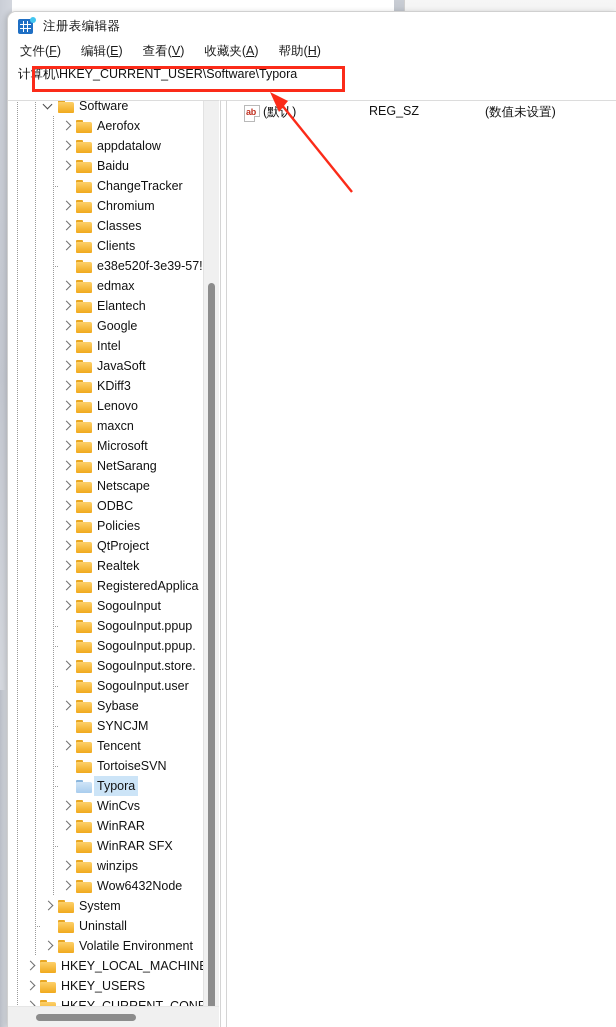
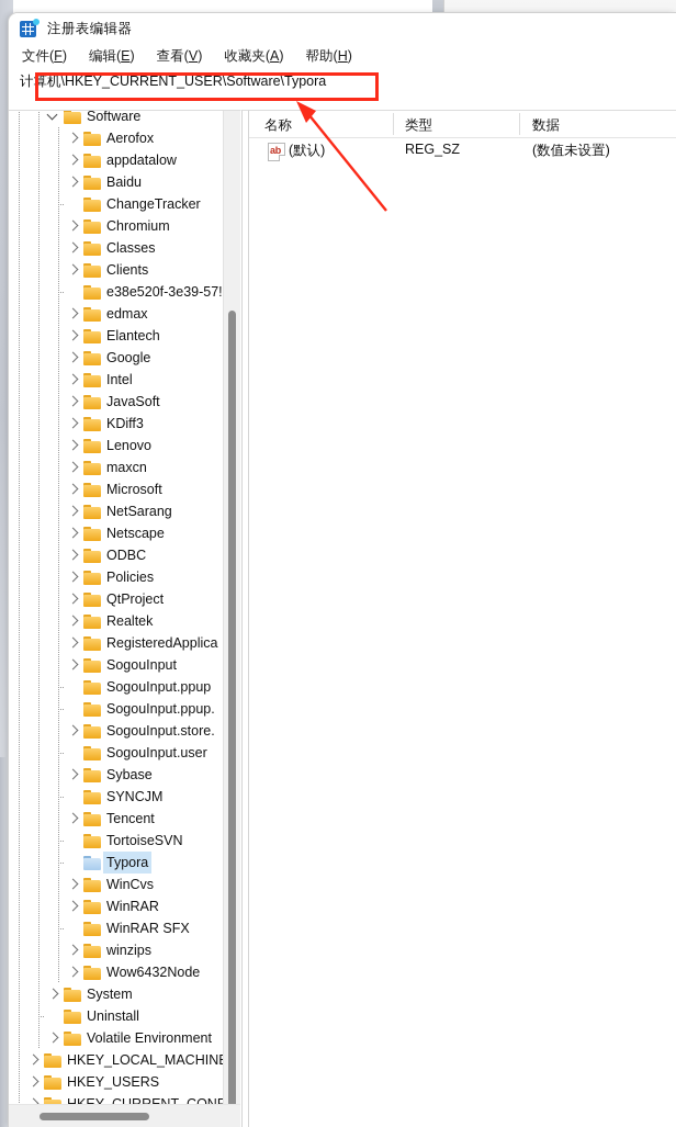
  注册表编辑器
  文件(F)
  编辑(E)
  查看(V)
  收藏夹(A)
  帮助(H)
  计算机\HKEY_CURRENT_USER\Software\Typora
  Software
  Aerofox
  appdatalow
  Baidu
  ChangeTracker
  Chromium
  Classes
  Clients
  e38e520f-3e39-57!
  edmax
  Elantech
  Google
  Intel
  JavaSoft
  KDiff3
  Lenovo
  maxcn
  Microsoft
  NetSarang
  Netscape
  ODBC
  Policies
  QtProject
  Realtek
  RegisteredApplica
  SogouInput
  SogouInput.ppup
  SogouInput.ppup.
  SogouInput.store.
  SogouInput.user
  Sybase
  SYNCJM
  Tencent
  TortoiseSVN
  Typora
  WinCvs
  WinRAR
  WinRAR SFX
  winzips
  Wow6432Node
  System
  Uninstall
  Volatile Environment
  HKEY_LOCAL_MACHIN
  HKEY_USERS
+ 名称
+ 类型
+ 数据
  (默认)
  REG_SZ
  (数值未设置)
